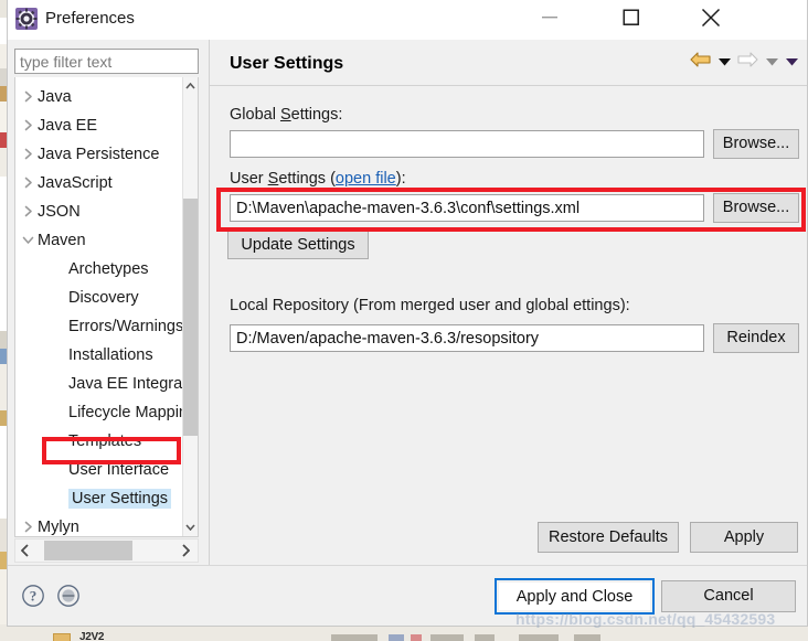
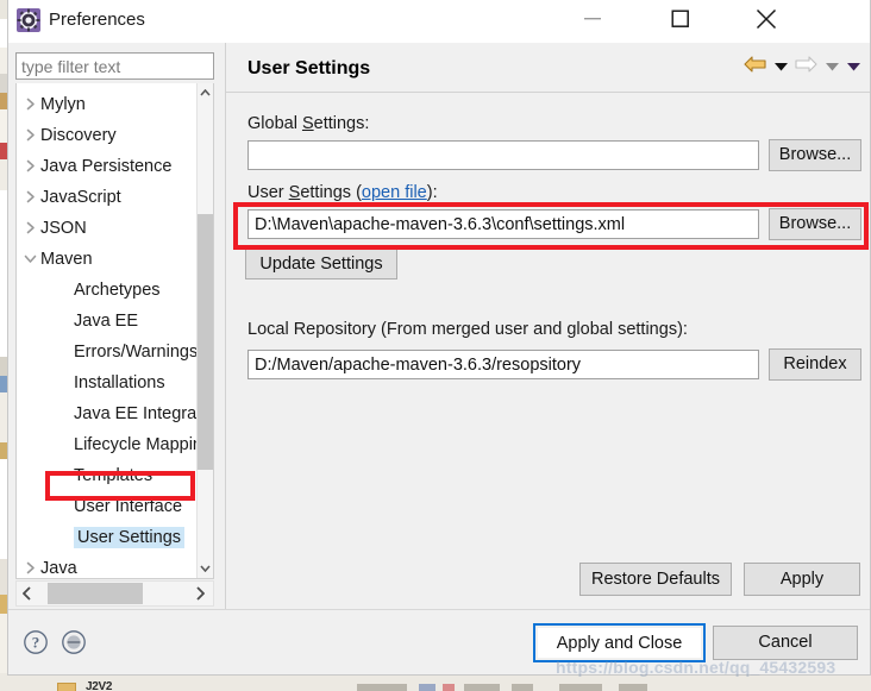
  J2V2
  Preferences
  type filter text
- Java
+ Mylyn
- Java EE
+ Discovery
  Java Persistence
  JavaScript
  JSON
  Maven
  Archetypes
- Discovery
+ Java EE
  Errors/Warnings
  Installations
  Java EE Integra
  Lifecycle Mappi
  Templates
  User Interface
  User Settings
- Mylyn
+ Java
  User Settings
  Global Settings:
  Browse...
  User Settings (open file):
  D:\Maven\apache-maven-3.6.3\conf\settings.xml
  Browse...
  Update Settings
- Local Repository (From merged user and global ettings):
+ Local Repository (From merged user and global settings):
  D:/Maven/apache-maven-3.6.3/resopsitory
  Reindex
  Restore Defaults
  Apply
  ?
  Apply and Close
  Cancel
  https://blog.csdn.net/qq_45432593
